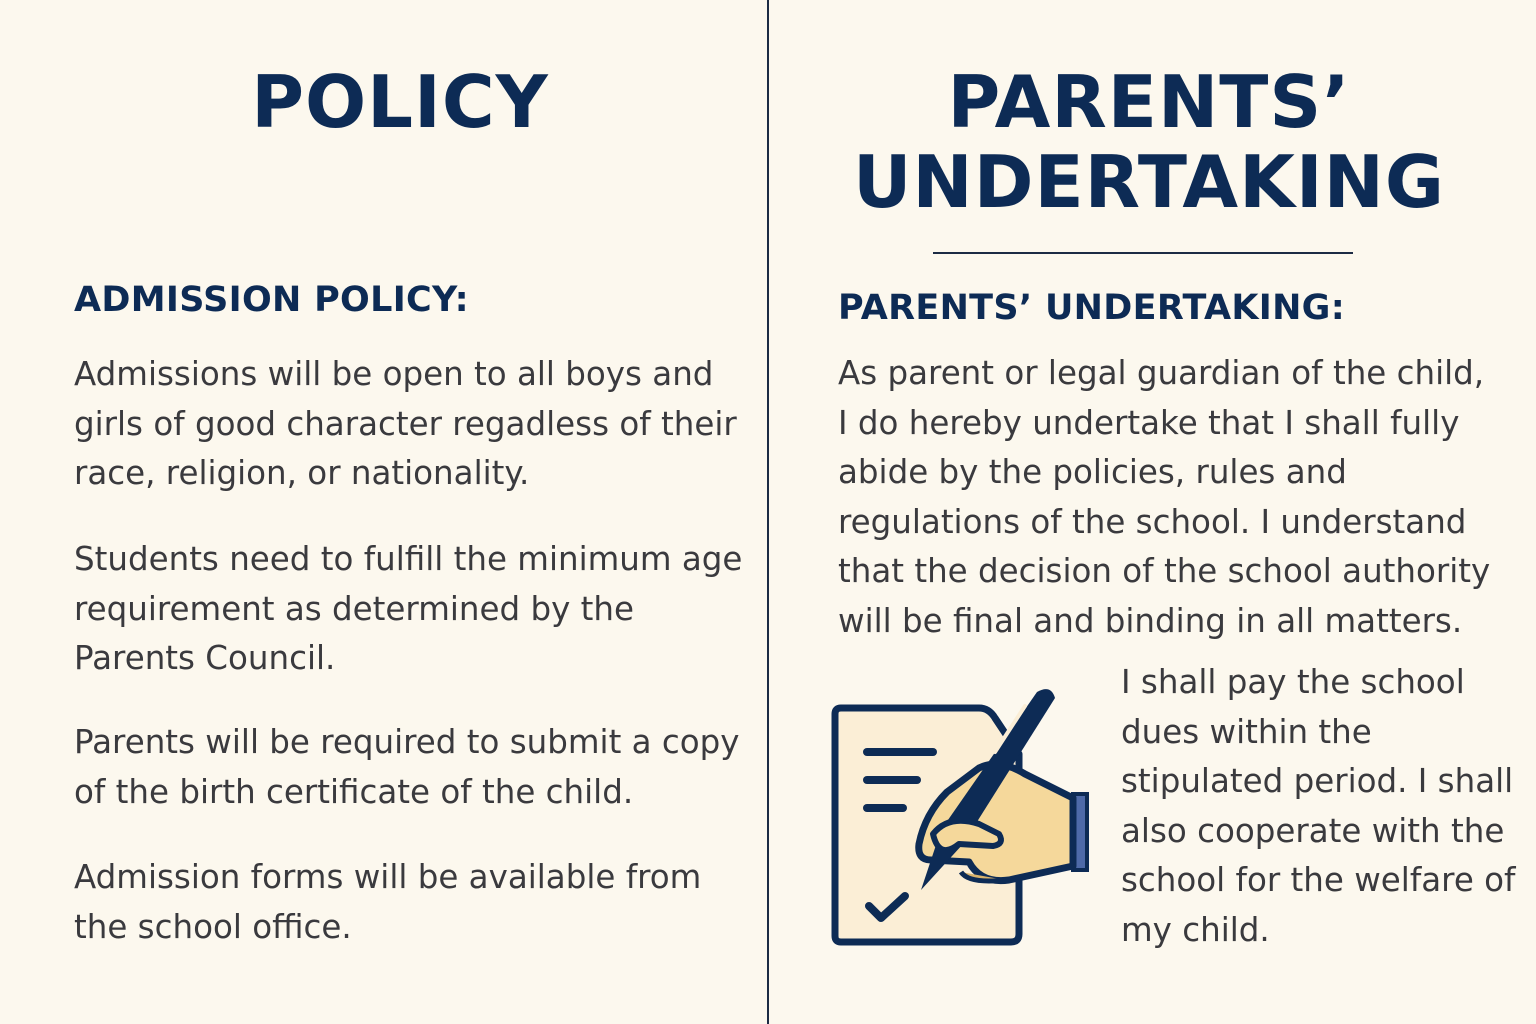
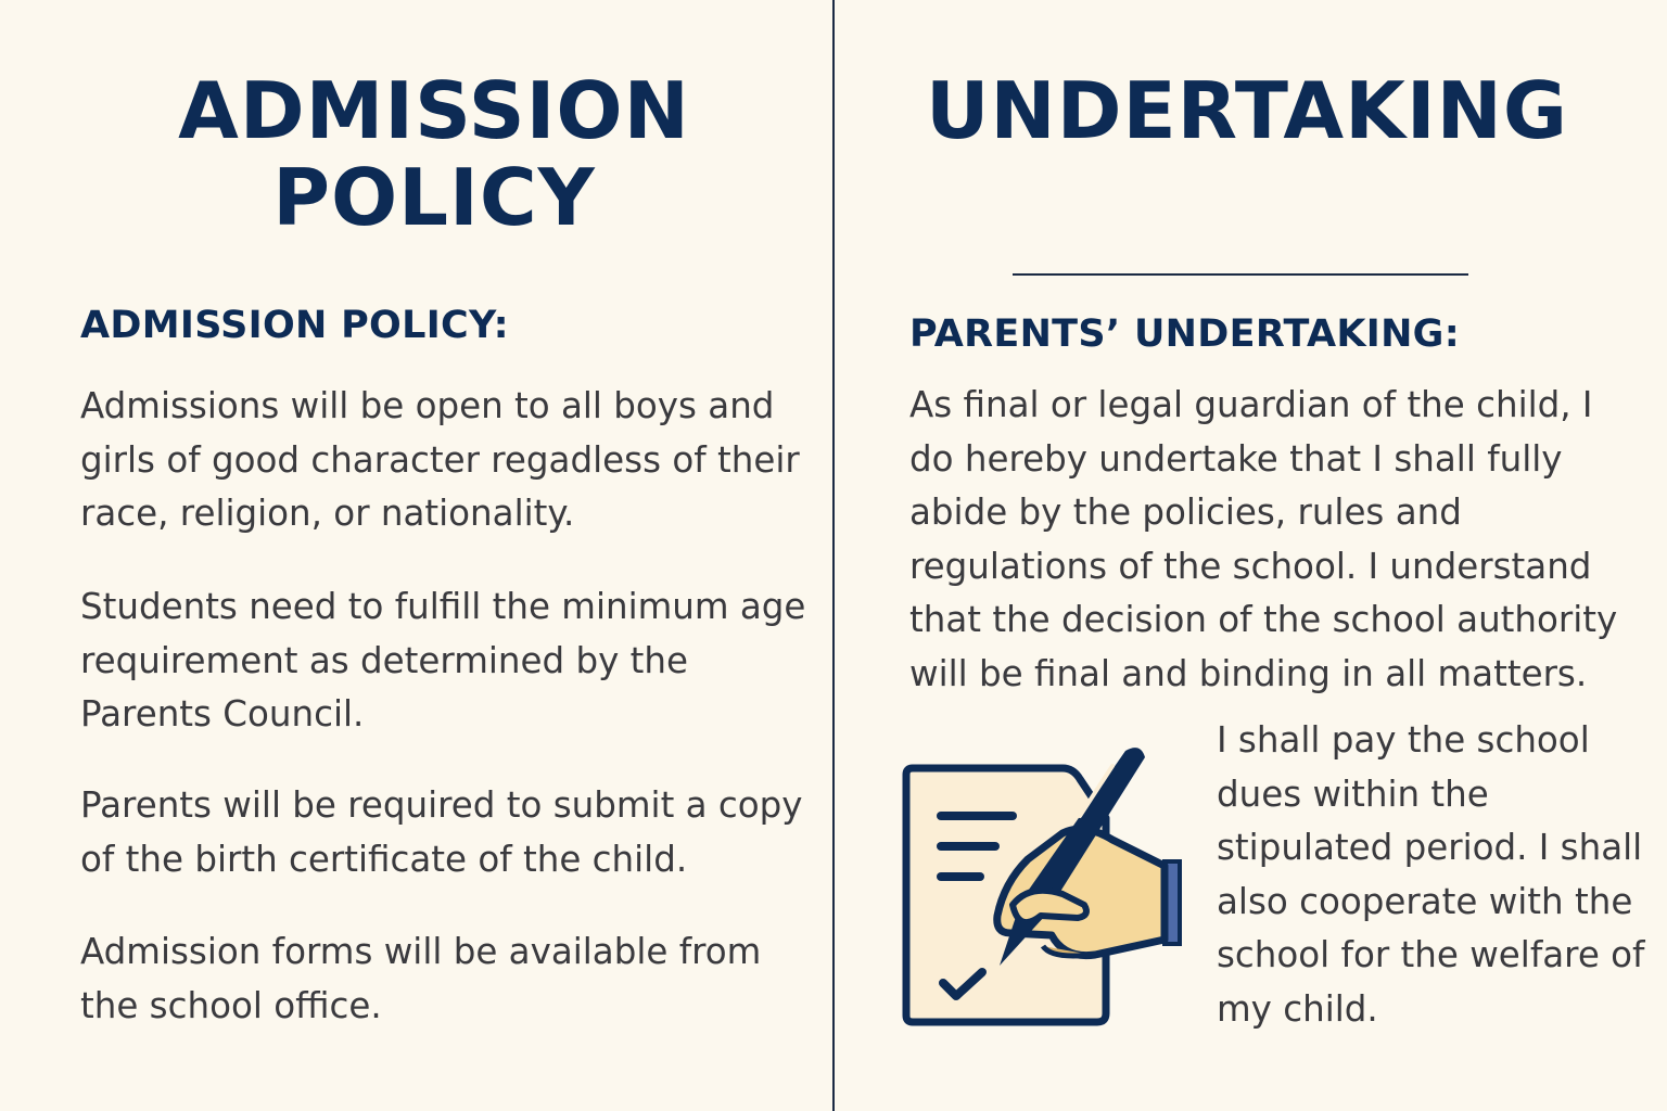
+ ADMISSION
  POLICY
  ADMISSION POLICY:
  Admissions will be open to all boys and girls of good character regadless of their race, religion, or nationality.
  Students need to fulfill the minimum age requirement as determined by the Parents Council.
  Parents will be required to submit a copy of the birth certificate of the child.
  Admission forms will be available from the school office.
- PARENTS’
  UNDERTAKING
  PARENTS’ UNDERTAKING:
- As parent or legal guardian of the child, I do hereby undertake that I shall fully abide by the policies, rules and regulations of the school. I understand that the decision of the school authority will be final and binding in all matters.
+ As final or legal guardian of the child, I do hereby undertake that I shall fully abide by the policies, rules and regulations of the school. I understand that the decision of the school authority will be final and binding in all matters.
  I shall pay the school dues within the stipulated period. I shall also cooperate with the school for the welfare of my child.
